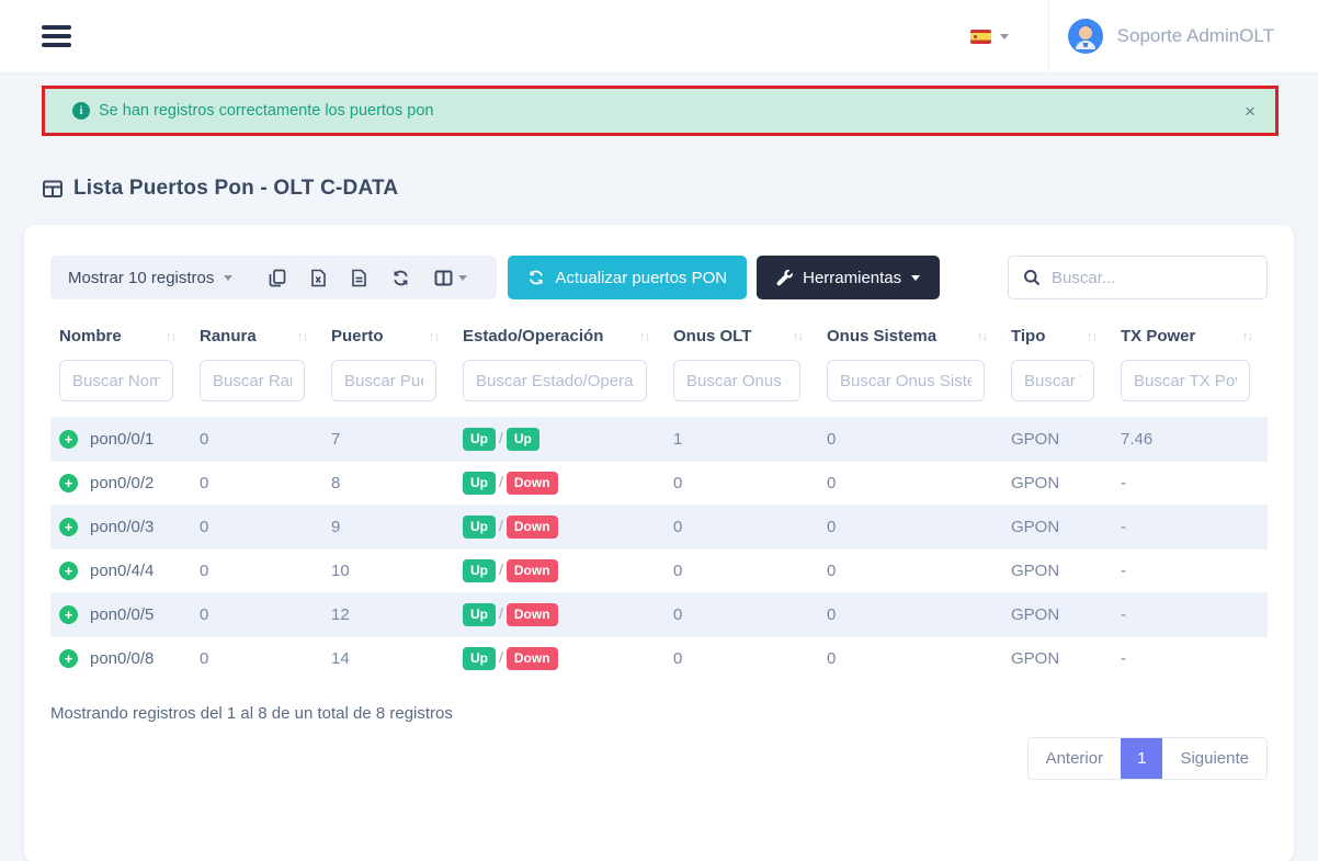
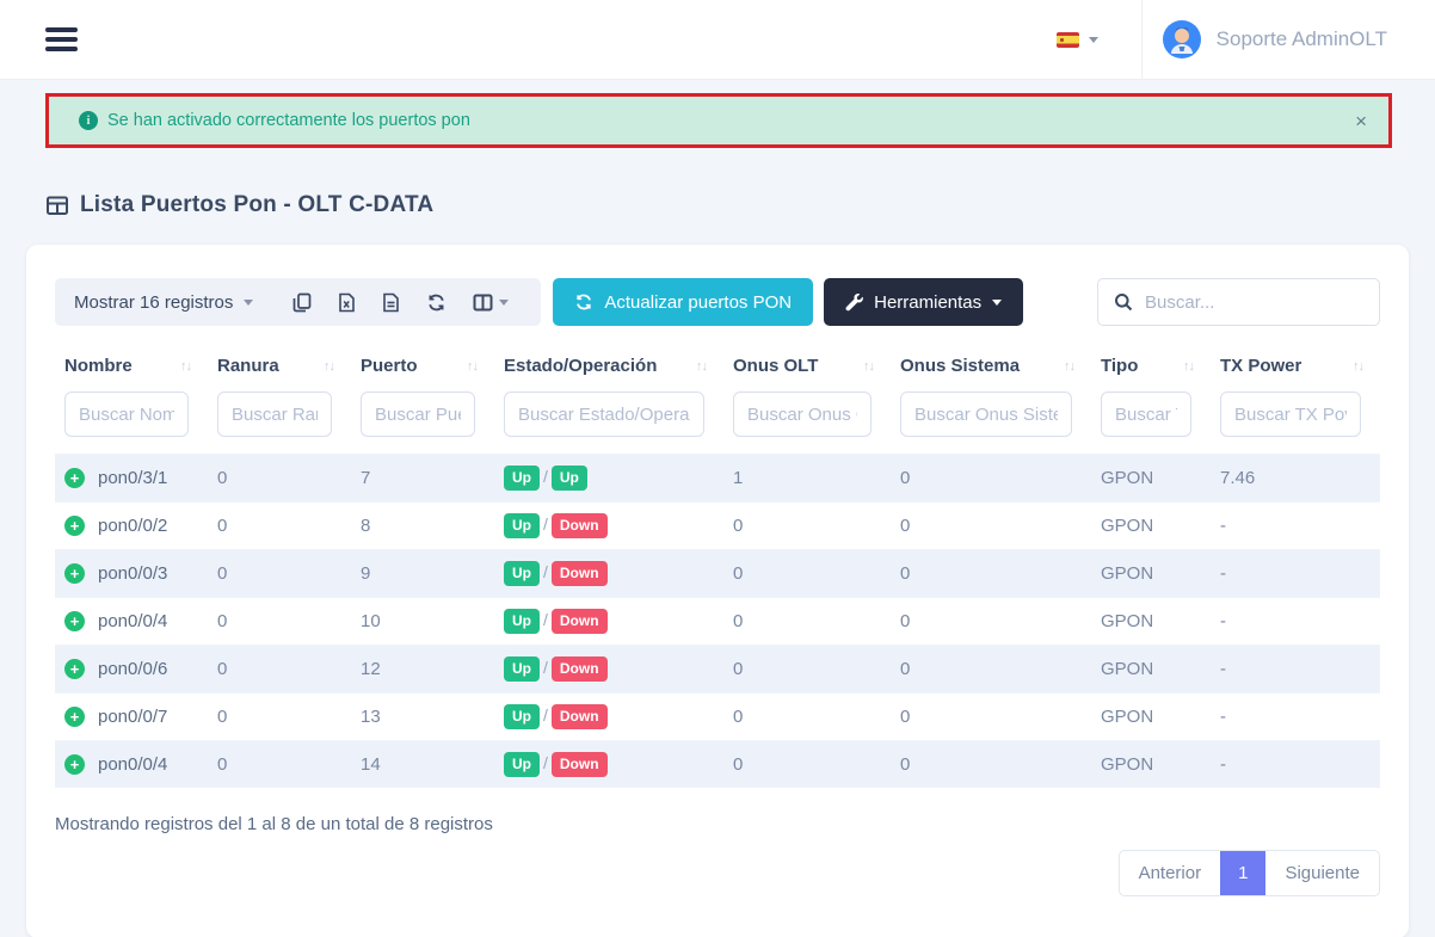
  Soporte AdminOLT
  i
- Se han registros correctamente los puertos pon
+ Se han activado correctamente los puertos pon
  ×
  Lista Puertos Pon - OLT C-DATA
- Mostrar 10 registros
+ Mostrar 16 registros
  Actualizar puertos PON
  Herramientas
  Buscar...
  Nombre ↑↓	Ranura ↑↓	Puerto ↑↓	Estado/Operación ↑↓	Onus OLT ↑↓	Onus Sistema ↑↓	Tipo ↑↓	TX Power ↑↓
  Buscar Nom	Buscar Ra	Buscar Pu	Buscar Estado/Opera	Buscar Onus	Buscar Onus Sist	Buscar	Buscar TX Po
- + pon0/0/1	0	7	Up / Up	1	0	GPON	7.46
+ + pon0/3/1	0	7	Up / Up	1	0	GPON	7.46
  + pon0/0/2	0	8	Up / Down	0	0	GPON	-
  + pon0/0/3	0	9	Up / Down	0	0	GPON	-
- + pon0/4/4	0	10	Up / Down	0	0	GPON	-
+ + pon0/0/4	0	10	Up / Down	0	0	GPON	-
- + pon0/0/5	0	12	Up / Down	0	0	GPON	-
+ + pon0/0/6	0	12	Up / Down	0	0	GPON	-
+ + pon0/0/7	0	13	Up / Down	0	0	GPON	-
- + pon0/0/8	0	14	Up / Down	0	0	GPON	-
+ + pon0/0/4	0	14	Up / Down	0	0	GPON	-
  Mostrando registros del 1 al 8 de un total de 8 registros
  Anterior
  1
  Siguiente
